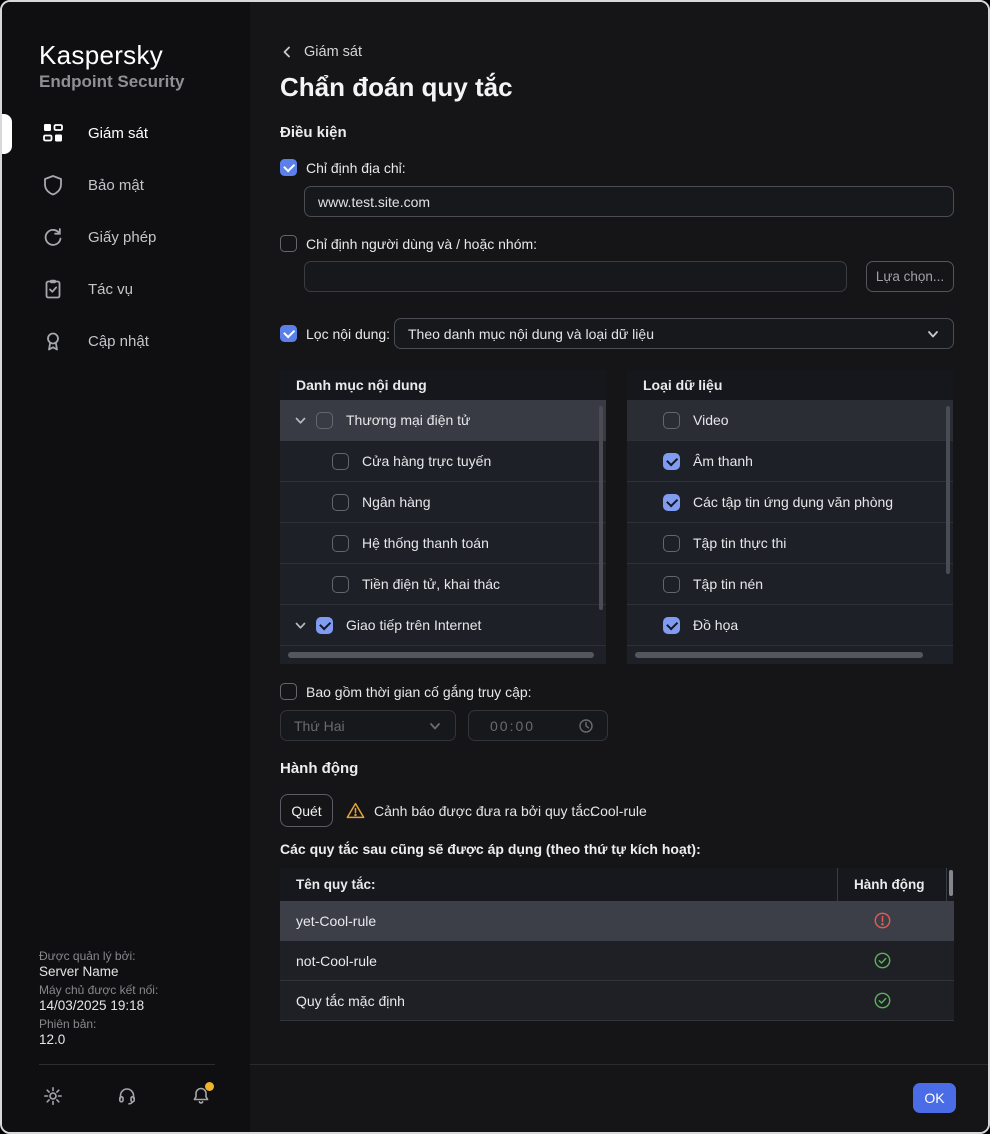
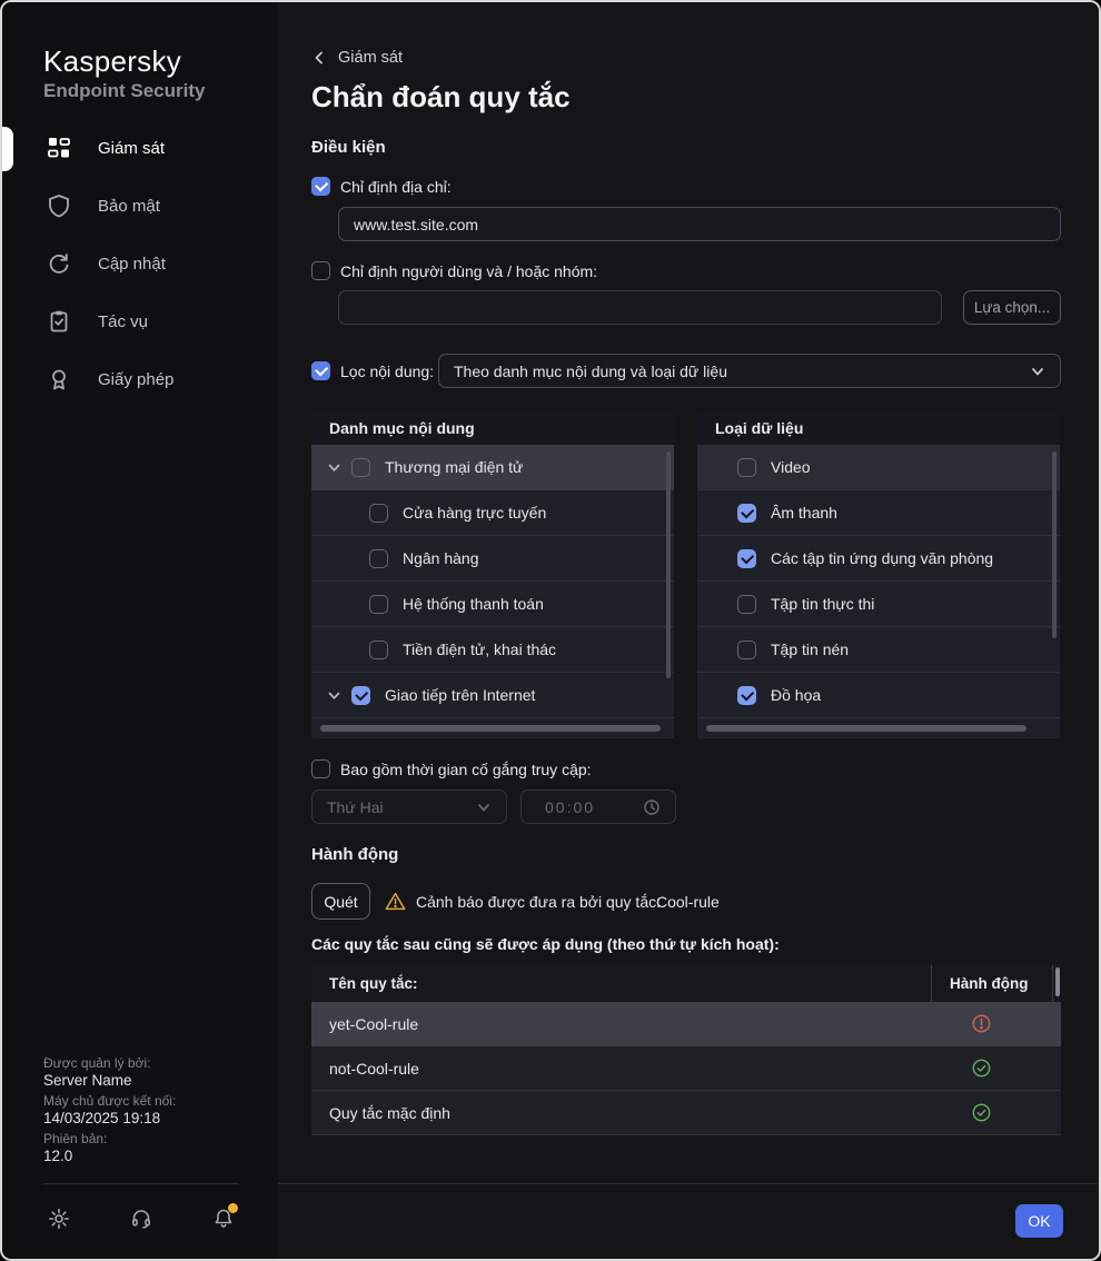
  Kaspersky
  Endpoint Security
  Giám sát
  Bảo mật
- Giấy phép
+ Cập nhật
  Tác vụ
- Cập nhật
+ Giấy phép
  Được quản lý bởi:
  Server Name
  Máy chủ được kết nối:
  14/03/2025 19:18
  Phiên bản:
  12.0
  Giám sát
  Chẩn đoán quy tắc
  Điều kiện
  Chỉ định địa chỉ:
  www.test.site.com
  Chỉ định người dùng và / hoặc nhóm:
  Lựa chọn...
  Lọc nội dung:
  Theo danh mục nội dung và loại dữ liệu
  Danh mục nội dung
  Thương mại điện tử
  Cửa hàng trực tuyến
  Ngân hàng
  Hệ thống thanh toán
  Tiền điện tử, khai thác
  Giao tiếp trên Internet
  Loại dữ liệu
  Video
  Âm thanh
  Các tập tin ứng dụng văn phòng
  Tập tin thực thi
  Tập tin nén
  Đồ họa
  Bao gồm thời gian cố gắng truy cập:
  Thứ Hai
  00:00
  Hành động
  Quét
  Cảnh báo được đưa ra bởi quy tắc:
  Cool-rule
  Các quy tắc sau cũng sẽ được áp dụng (theo thứ tự kích hoạt):
  Tên quy tắc:
  Hành động
  yet-Cool-rule
  not-Cool-rule
  Quy tắc mặc định
  OK
